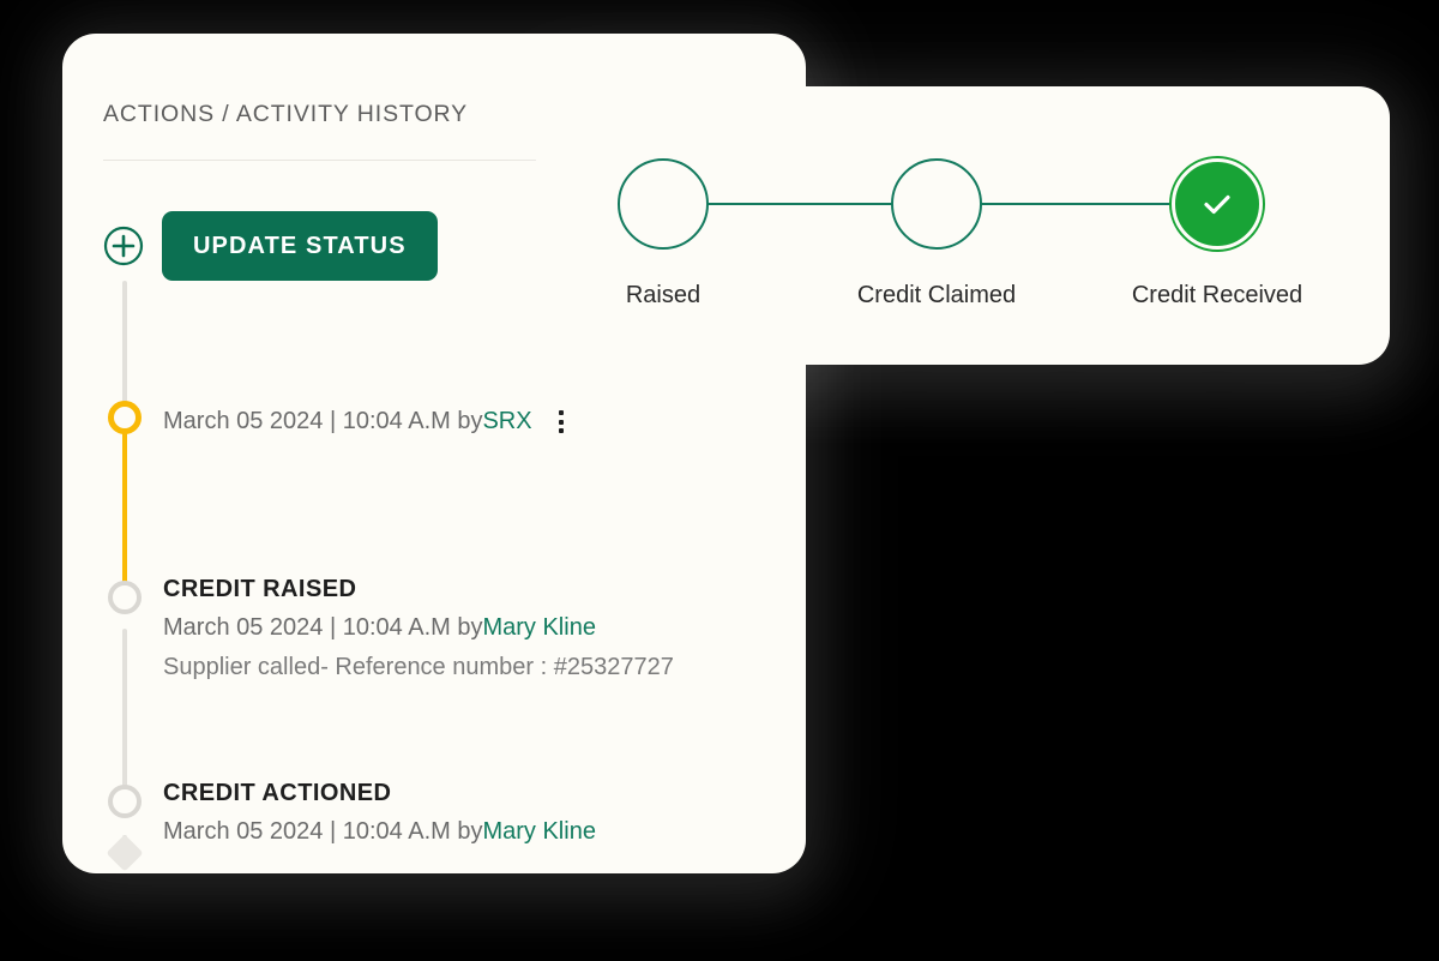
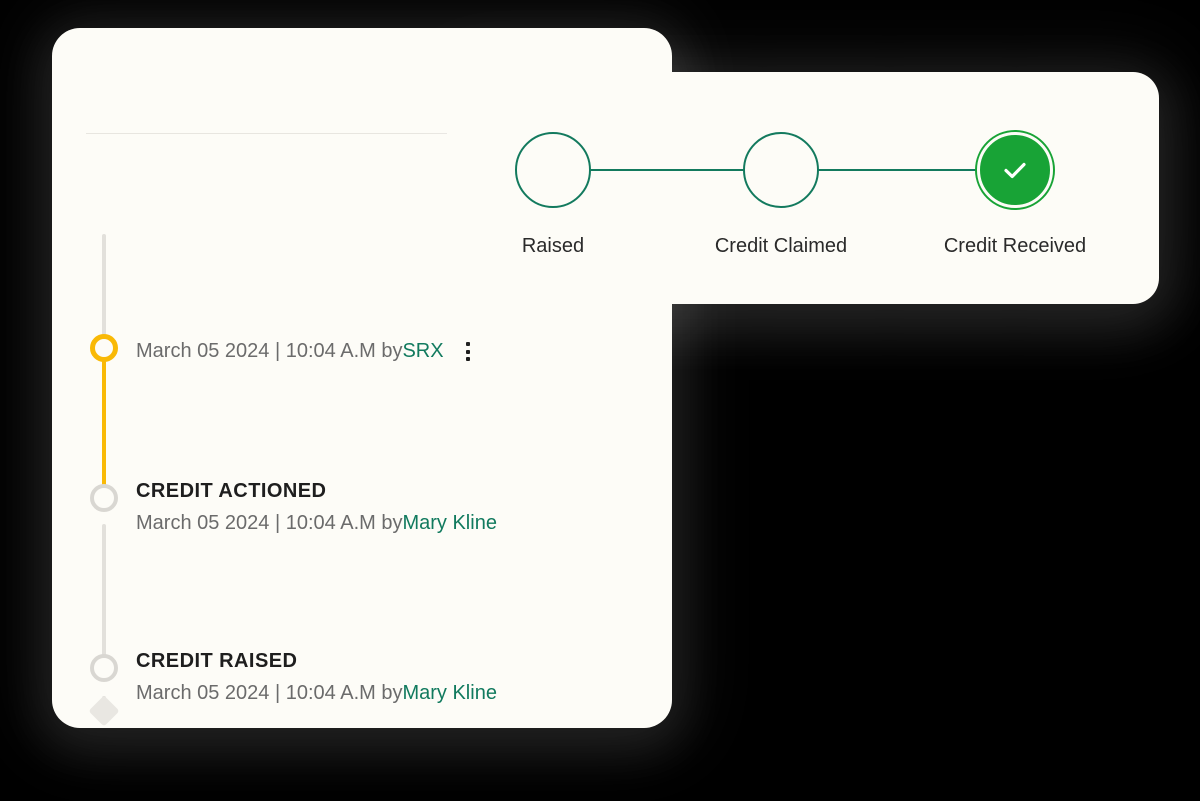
- ACTIONS / ACTIVITY HISTORY
- UPDATE STATUS
  March 05 2024 | 10:04 A.M by
  SRX
- CREDIT RAISED
+ CREDIT ACTIONED
  March 05 2024 | 10:04 A.M by
  Mary Kline
- Supplier called- Reference number : #25327727
- CREDIT ACTIONED
+ CREDIT RAISED
  March 05 2024 | 10:04 A.M by
  Mary Kline
  Raised
  Credit Claimed
  Credit Received
